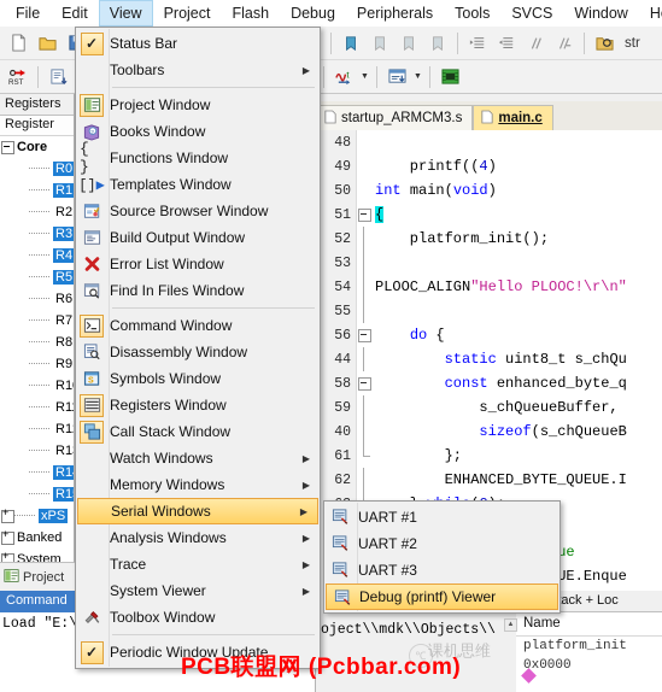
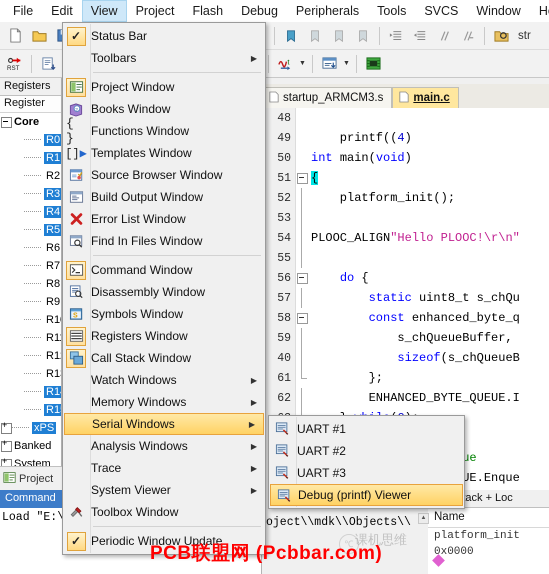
  File
  Edit
  View
  Project
  Flash
  Debug
  Peripherals
  Tools
  SVCS
  Window
  str
  t
  Registers
  Register
  Core
  R0
  R1
  R2
  R3
  R4
  R5
  R6
  R7
  R8
  R9
  xPS
  Banked
  System
  Project
  startup_ARMCM3.s
  main.c
  48
  49
  printf((4)
  50
  int main(void)
  51
  {
  52
  platform_init();
  53
  54
  PLOOC_ALIGN"Hello PLOOC!\r\n"
  55
  56
  do {
- 44
+ 57
  static uint8_t s_chQu
  58
  const enhanced_byte_q
  59
  s_chQueueBuffer,
  40
  sizeof(s_chQueueB
  61
  };
  62
  ENHANCED_BYTE_QUEUE.I
  Command
  Load "E:\
  oject\\mdk\\Objects\\
  Name
  platform_init
  0x0000
  ✓
  Status Bar
  Toolbars
  ▶
  Project Window
  Books Window
  { }
  Functions Window
  []▶
  Templates Window
  Source Browser Window
  Build Output Window
  Error List Window
  Find In Files Window
  Command Window
  Disassembly Window
  Symbols Window
  Registers Window
  Call Stack Window
  Watch Windows
  ▶
  Memory Windows
  ▶
  Serial Windows
  ▶
  Analysis Windows
  ▶
  Trace
  ▶
  System Viewer
  ▶
  Toolbox Window
  ✓
  Periodic Window Update
  UART #1
  UART #2
  UART #3
  Debug (printf) Viewer
  ℃
  课机思维
  PCB联盟网 (Pcbbar.com)
